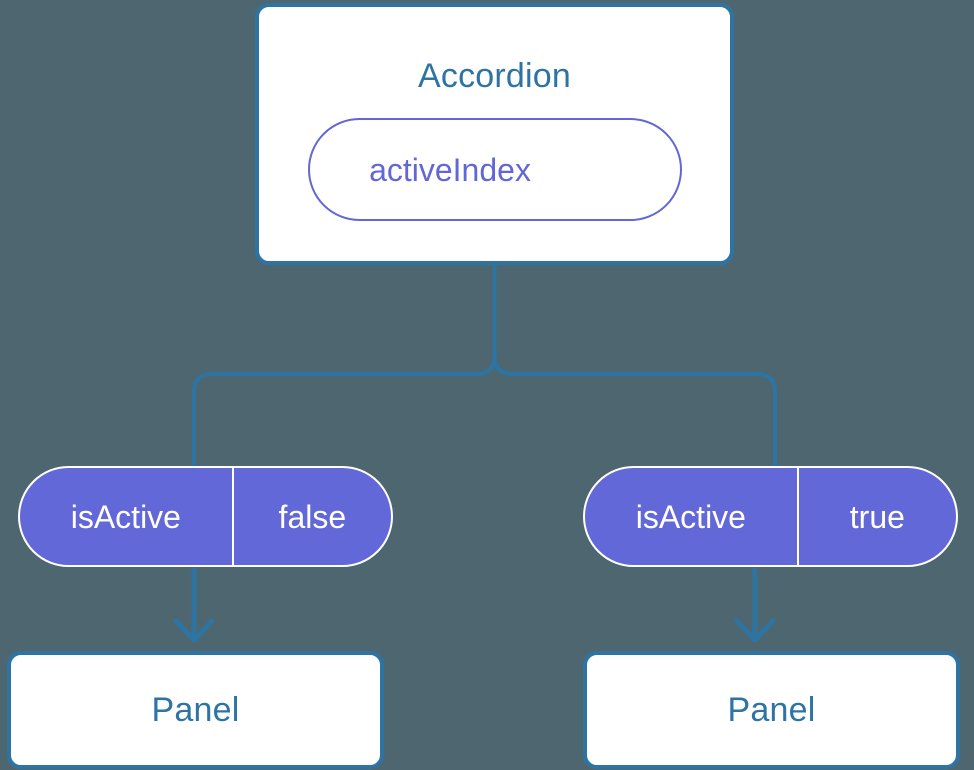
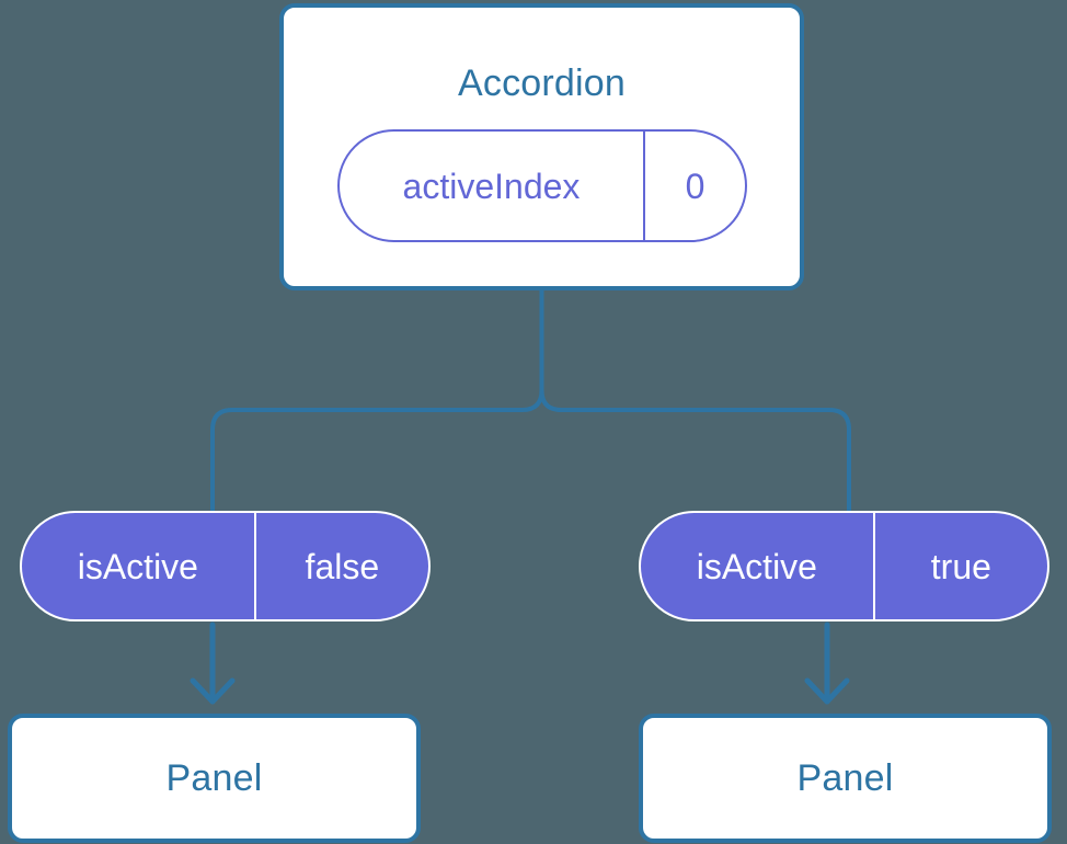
  Accordion
  activeIndex
+ 0
  isActive
  false
  isActive
  true
  Panel
  Panel
